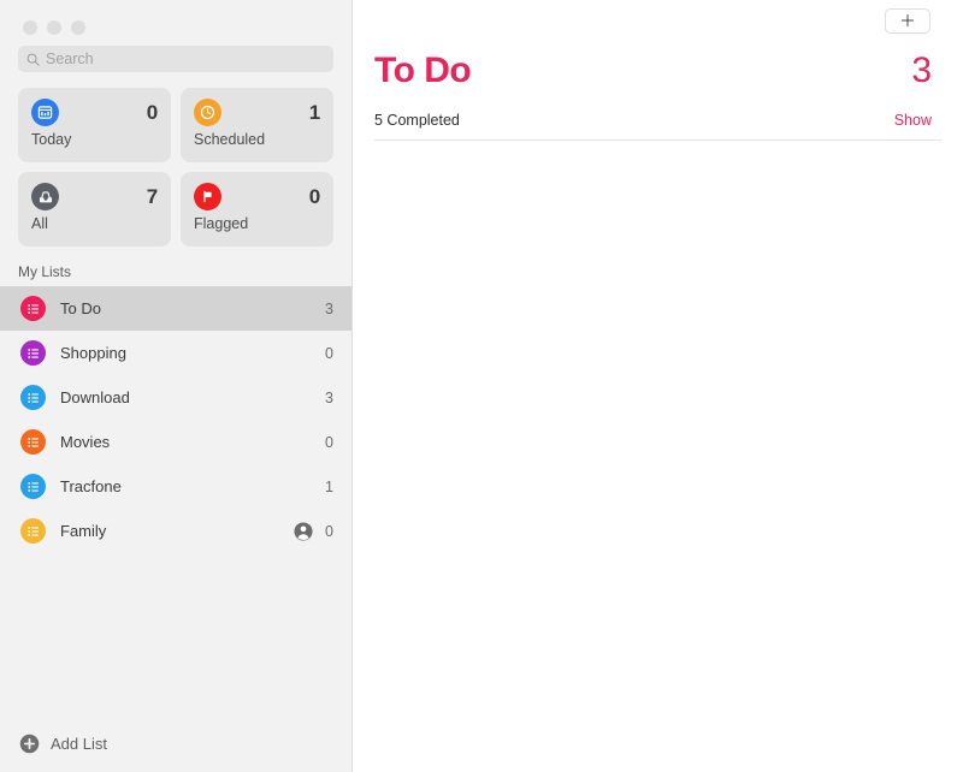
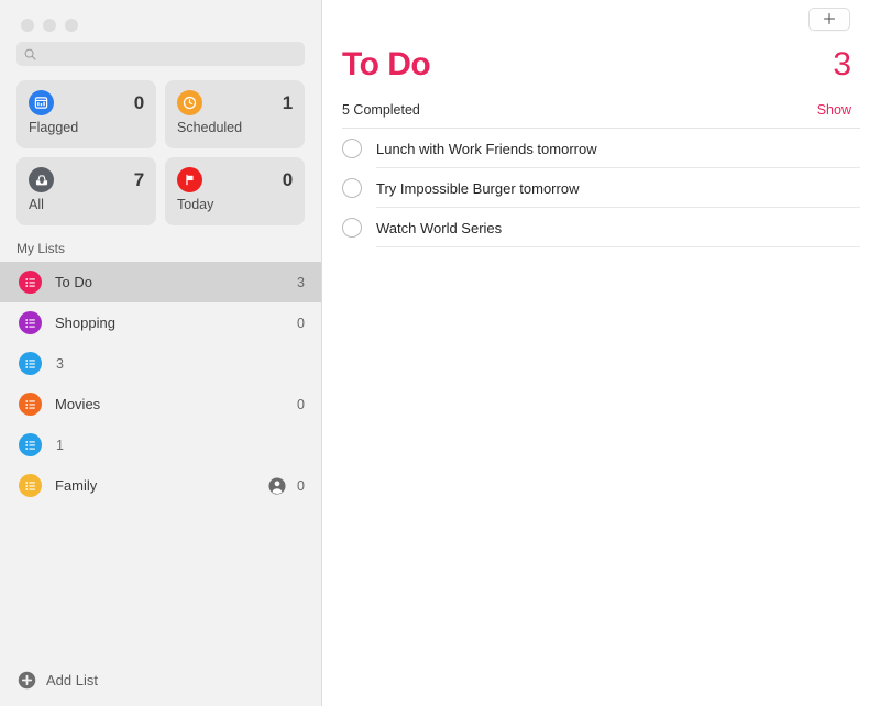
- Search
  0
- Today
+ Flagged
  1
  Scheduled
  7
  All
  0
- Flagged
+ Today
  My Lists
  To Do
  3
  Shopping
  0
- Download
  3
  Movies
  0
- Tracfone
  1
  Family
  0
  Add List
  To Do
  3
  5 Completed
  Show
+ Lunch with Work Friends tomorrow
+ Try Impossible Burger tomorrow
+ Watch World Series
